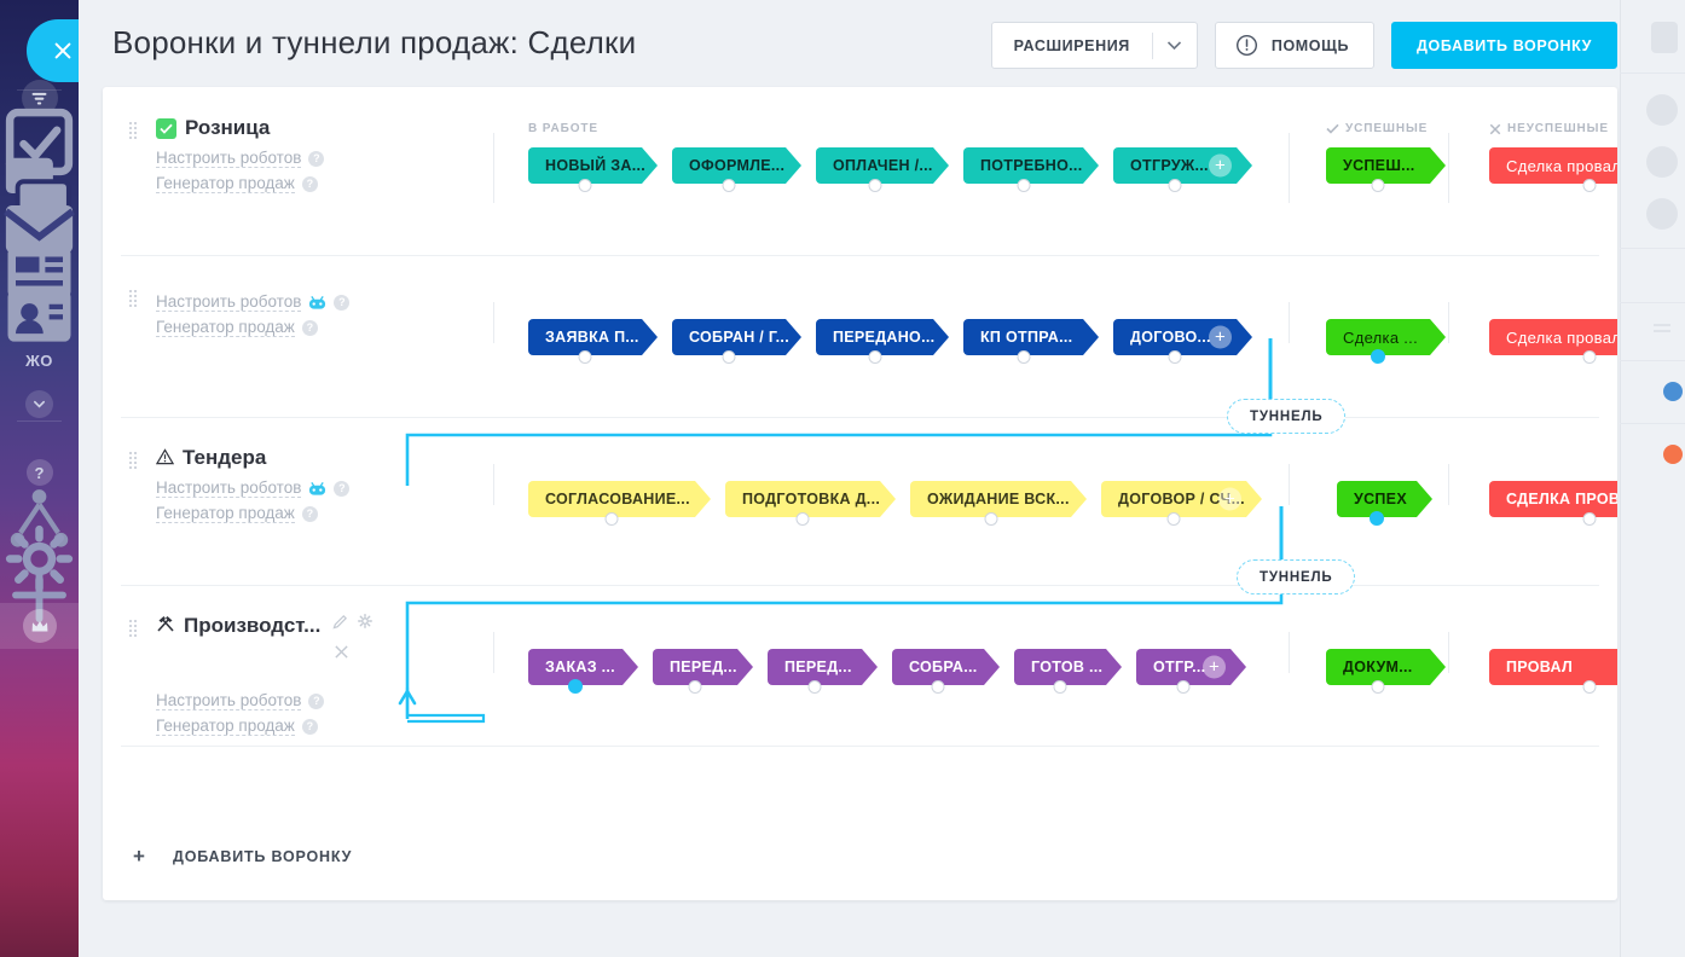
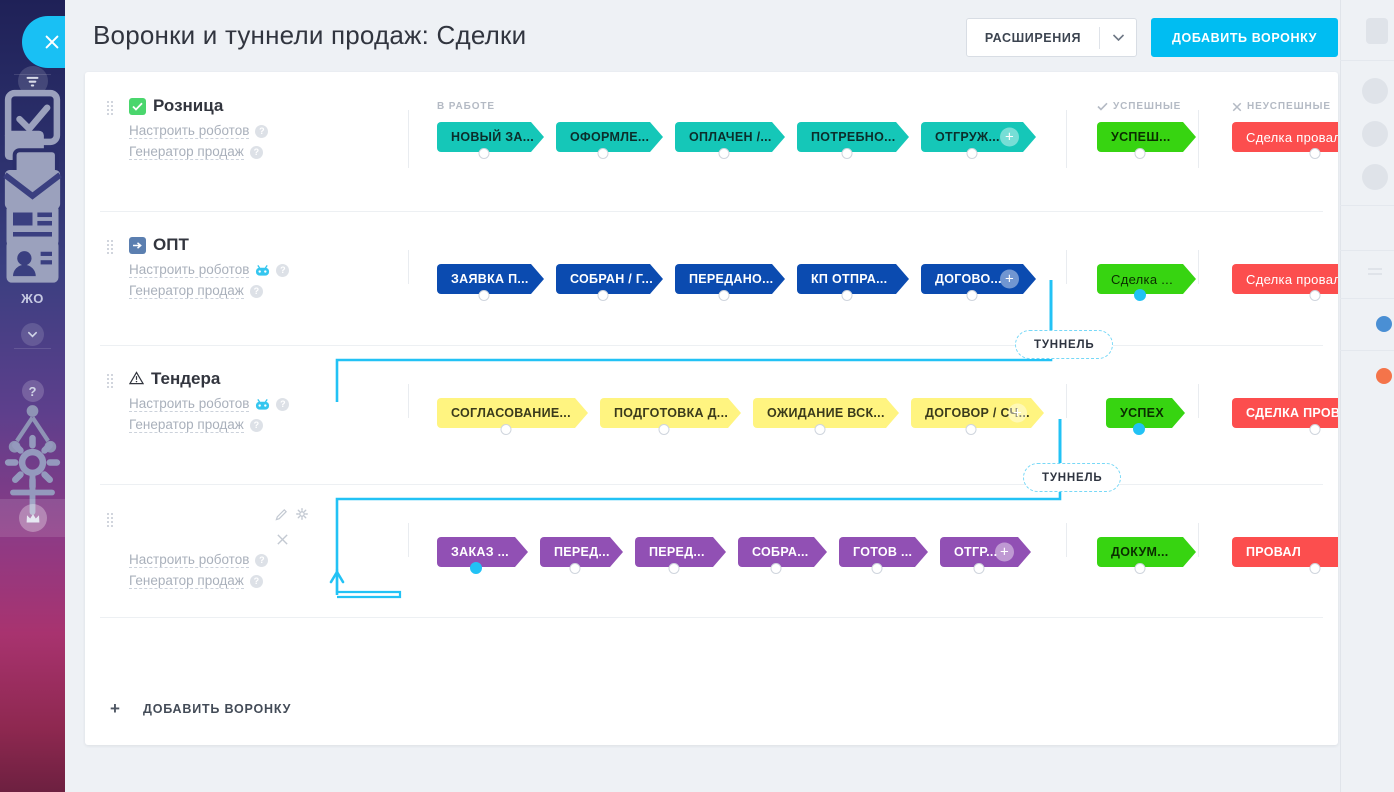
  ЖО
  ?
  Воронки и туннели продаж: Сделки
  РАСШИРЕНИЯ
- ПОМОЩЬ
  ДОБАВИТЬ ВОРОНКУ
  Розница
  Настроить роботов
  ?
  Генератор продаж
  ?
  В РАБОТЕ
  НОВЫЙ ЗА...
  ОФОРМЛЕ...
  ОПЛАЧЕН /...
  ПОТРЕБНО...
  ОТГРУЖ...
  +
  УСПЕШНЫЕ
  УСПЕШ...
  НЕУСПЕШНЫЕ
  Сделка провал
+ ОПТ
  Настроить роботов
  ?
  Генератор продаж
  ?
  ЗАЯВКА П...
  СОБРАН / Г...
  ПЕРЕДАНО...
  КП ОТПРА...
  ДОГОВО...
  +
  Сделка ...
  Сделка провал
  ТУННЕЛЬ
  Тендера
  Настроить роботов
  ?
  Генератор продаж
  ?
  СОГЛАСОВАНИЕ...
  ПОДГОТОВКА Д...
  ОЖИДАНИЕ ВСК...
  ДОГОВОР / СЧ...
  +
  УСПЕХ
  ТУННЕЛЬ
- Производст...
  Настроить роботов
  ?
  Генератор продаж
  ?
  ЗАКАЗ ...
  ПЕРЕД...
  ПЕРЕД...
  СОБРА...
  ГОТОВ ...
  ОТГР...
  +
  ДОКУМ...
  ПРОВАЛ
  +
  ДОБАВИТЬ ВОРОНКУ
